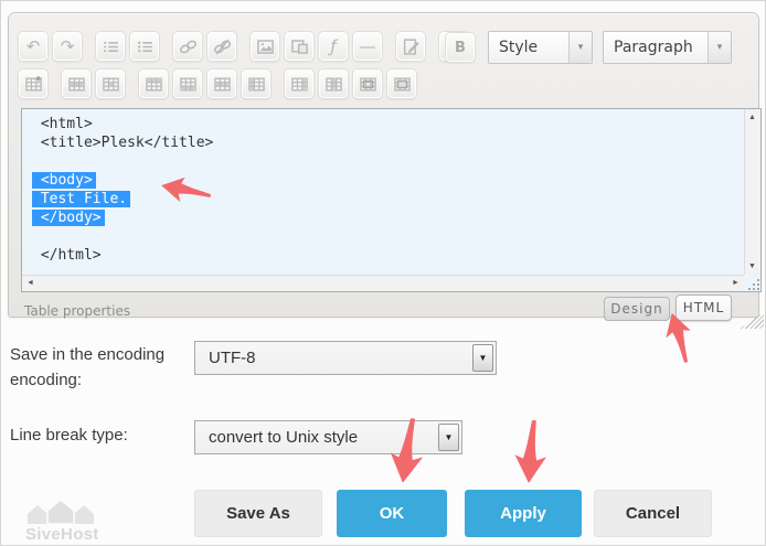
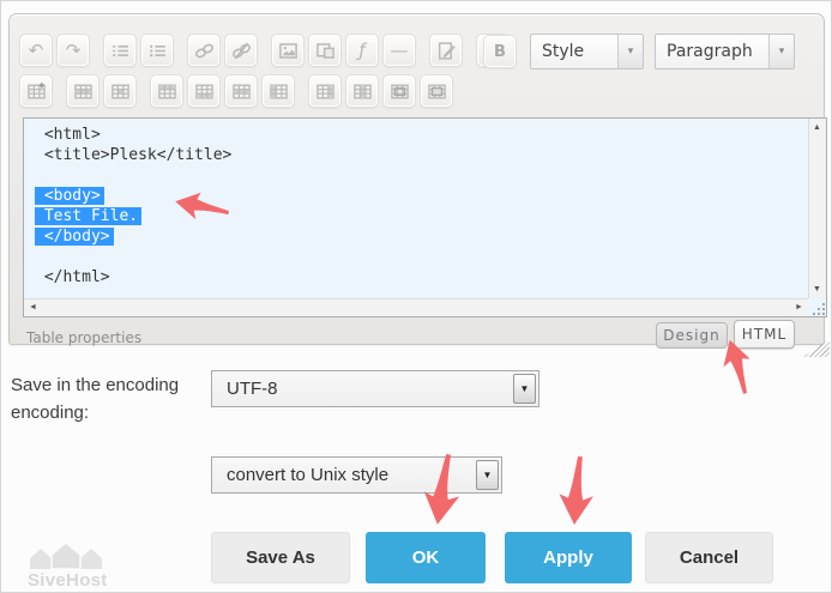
  ↶
  ↷
  ƒ
  —
  B
  Style
  ▾
  Paragraph
  ▾
  <html>
  <title>Plesk</title>
  <body>
  Test File.
  </body>
  </html>
  Table properties
  Design
  HTML
  Save in the encoding encoding:
  UTF-8
  ▼
- Line break type:
  convert to Unix style
  ▼
  Save As
  OK
  Apply
  Cancel
  SiveHost
